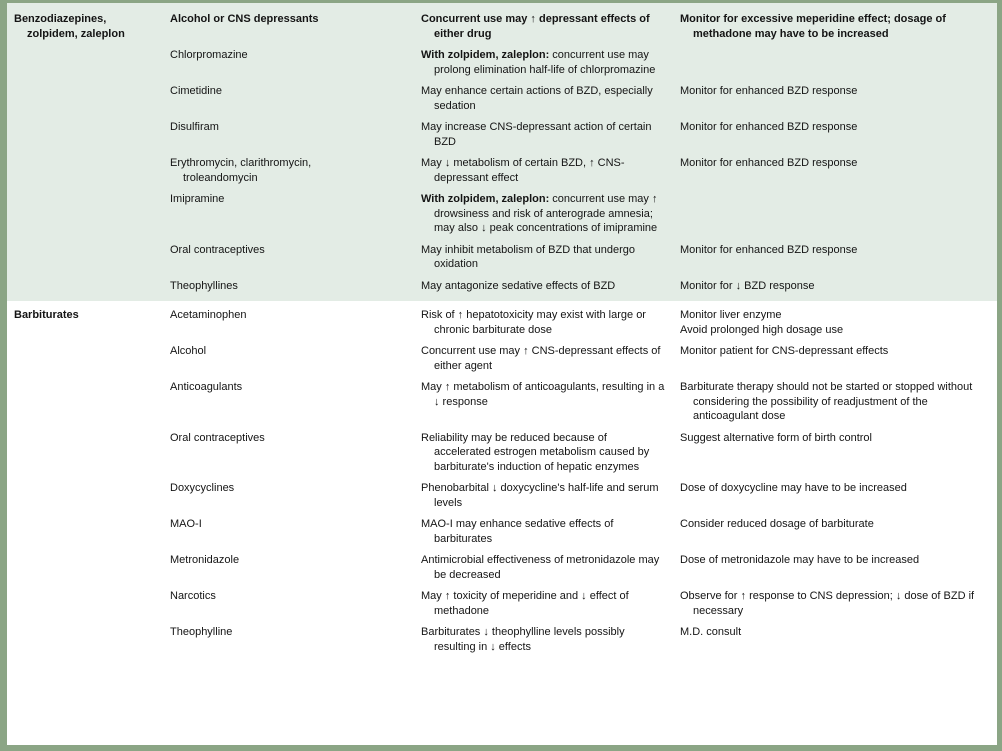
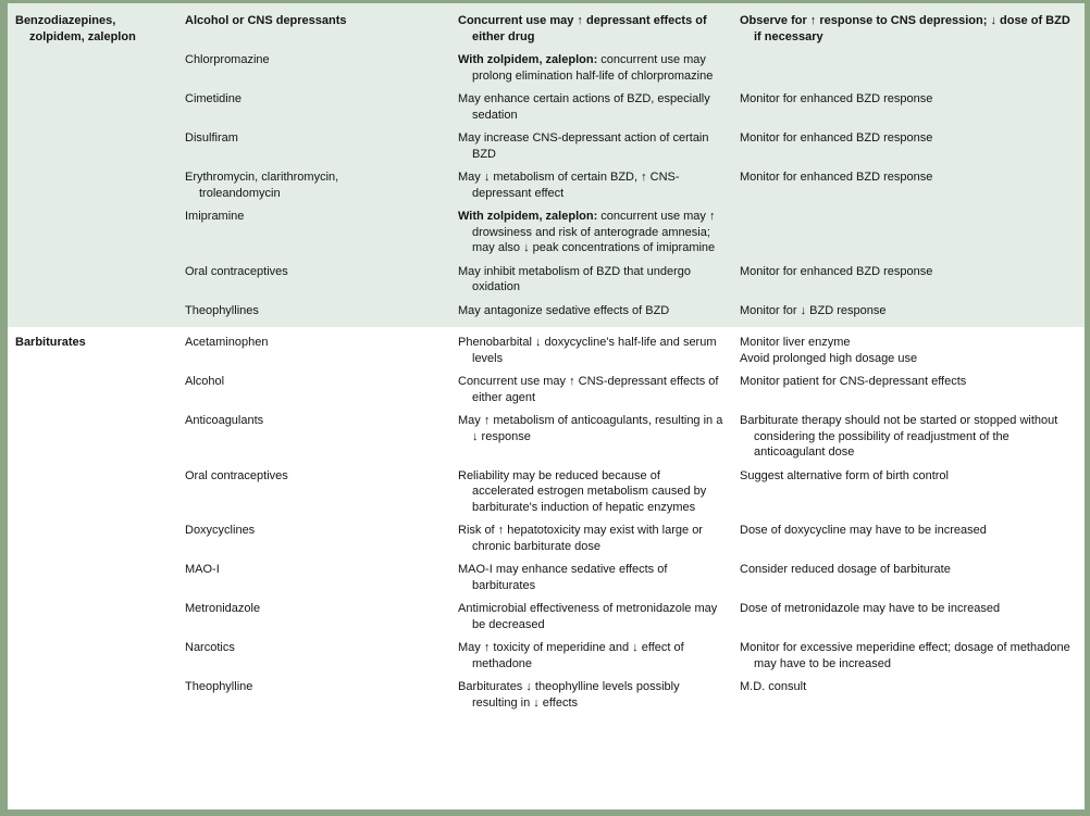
- Benzodiazepines, zolpidem, zaleplon	Alcohol or CNS depressants	Concurrent use may ↑ depressant effects of either drug	Monitor for excessive meperidine effect; dosage of methadone may have to be increased
+ Benzodiazepines, zolpidem, zaleplon	Alcohol or CNS depressants	Concurrent use may ↑ depressant effects of either drug	Observe for ↑ response to CNS depression; ↓ dose of BZD if necessary
  	Chlorpromazine	With zolpidem, zaleplon: concurrent use may prolong elimination half-life of chlorpromazine
  	Cimetidine	May enhance certain actions of BZD, especially sedation	Monitor for enhanced BZD response
  	Disulfiram	May increase CNS-depressant action of certain BZD	Monitor for enhanced BZD response
  	Erythromycin, clarithromycin, troleandomycin	May ↓ metabolism of certain BZD, ↑ CNS-depressant effect	Monitor for enhanced BZD response
  	Imipramine	With zolpidem, zaleplon: concurrent use may ↑ drowsiness and risk of anterograde amnesia; may also ↓ peak concentrations of imipramine
  	Oral contraceptives	May inhibit metabolism of BZD that undergo oxidation	Monitor for enhanced BZD response
  	Theophyllines	May antagonize sedative effects of BZD	Monitor for ↓ BZD response
- Barbiturates	Acetaminophen	Risk of ↑ hepatotoxicity may exist with large or chronic barbiturate dose	Monitor liver enzyme Avoid prolonged high dosage use
+ Barbiturates	Acetaminophen	Phenobarbital ↓ doxycycline's half-life and serum levels	Monitor liver enzyme Avoid prolonged high dosage use
  	Alcohol	Concurrent use may ↑ CNS-depressant effects of either agent	Monitor patient for CNS-depressant effects
  	Anticoagulants	May ↑ metabolism of anticoagulants, resulting in a ↓ response	Barbiturate therapy should not be started or stopped without considering the possibility of readjustment of the anticoagulant dose
  	Oral contraceptives	Reliability may be reduced because of accelerated estrogen metabolism caused by barbiturate's induction of hepatic enzymes	Suggest alternative form of birth control
- 	Doxycyclines	Phenobarbital ↓ doxycycline's half-life and serum levels	Dose of doxycycline may have to be increased
+ 	Doxycyclines	Risk of ↑ hepatotoxicity may exist with large or chronic barbiturate dose	Dose of doxycycline may have to be increased
  	MAO-I	MAO-I may enhance sedative effects of barbiturates	Consider reduced dosage of barbiturate
  	Metronidazole	Antimicrobial effectiveness of metronidazole may be decreased	Dose of metronidazole may have to be increased
- 	Narcotics	May ↑ toxicity of meperidine and ↓ effect of methadone	Observe for ↑ response to CNS depression; ↓ dose of BZD if necessary
+ 	Narcotics	May ↑ toxicity of meperidine and ↓ effect of methadone	Monitor for excessive meperidine effect; dosage of methadone may have to be increased
  	Theophylline	Barbiturates ↓ theophylline levels possibly resulting in ↓ effects	M.D. consult
